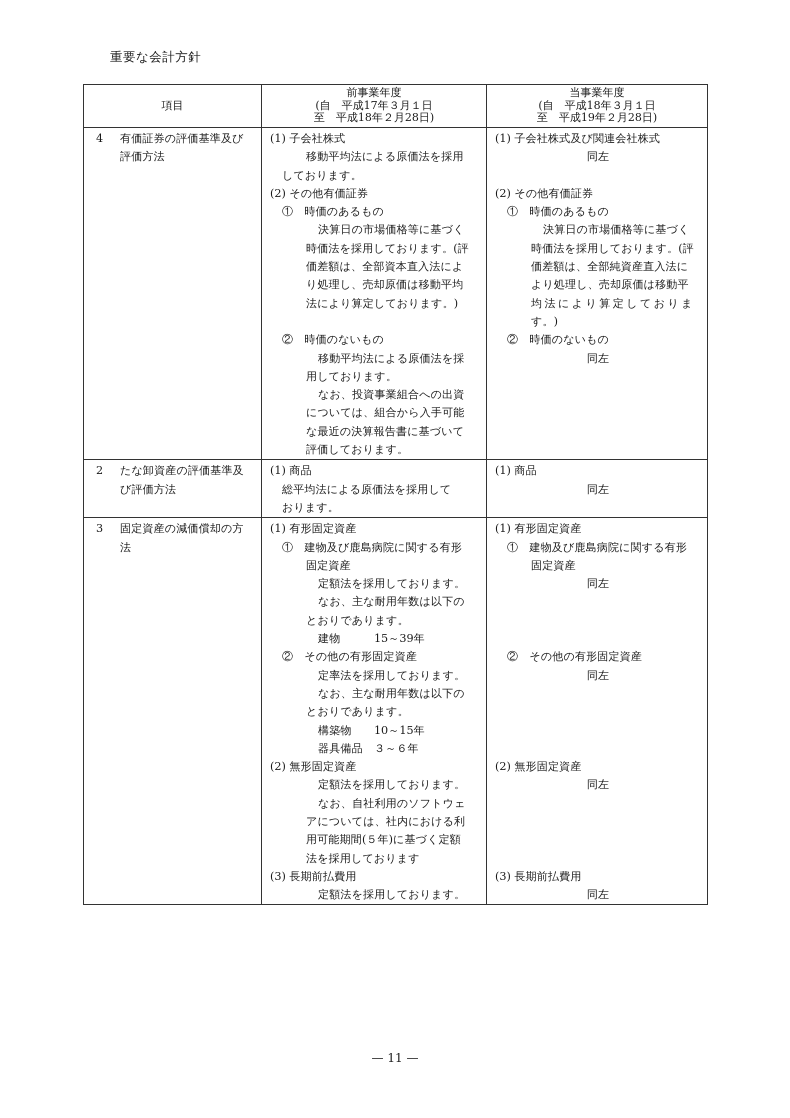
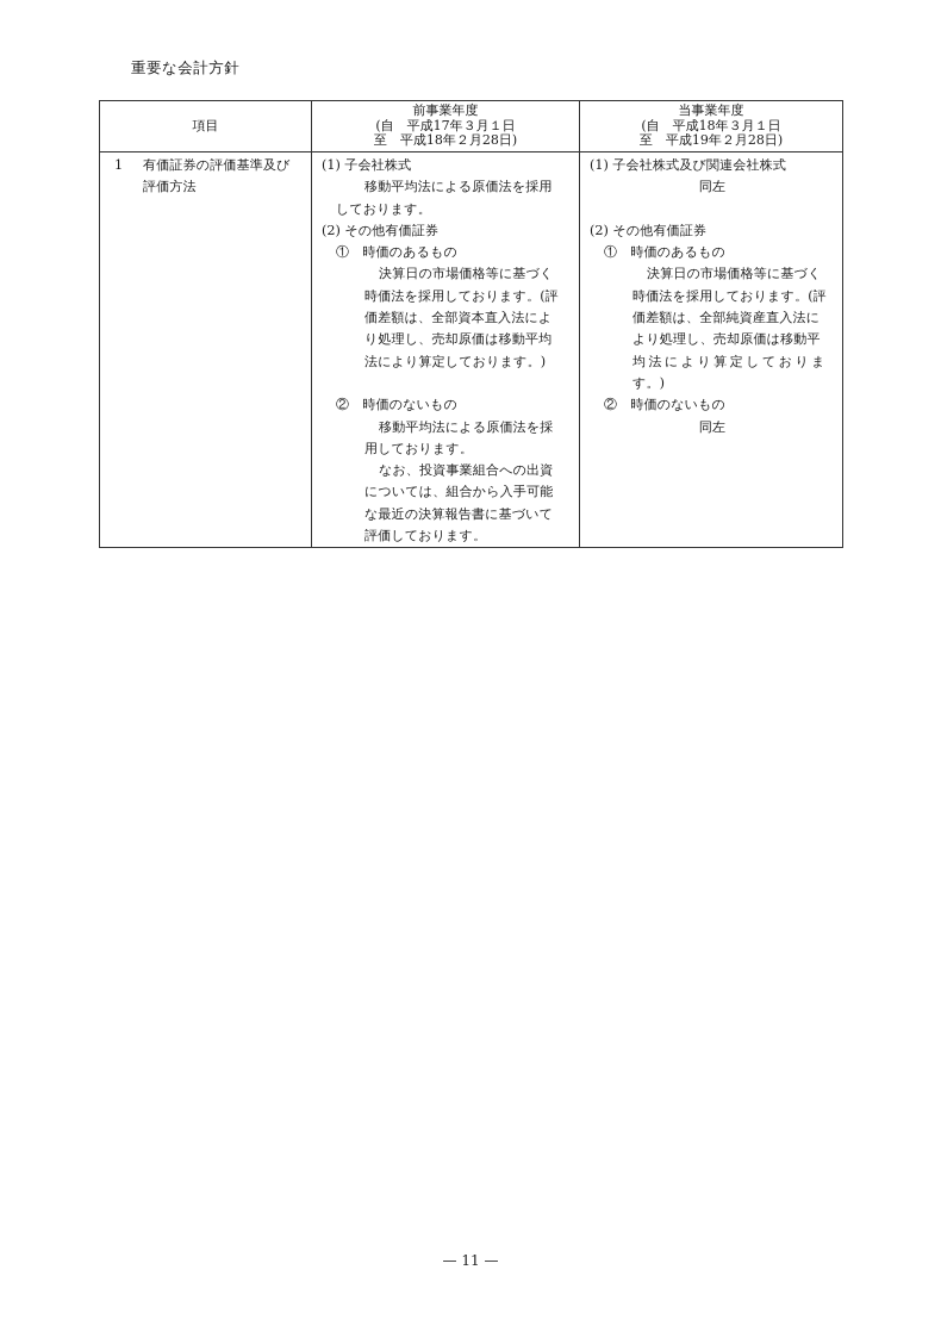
  重要な会計方針
  項目	前事業年度 (自 平成17年３月１日 至 平成18年２月28日)	当事業年度 (自 平成18年３月１日 至 平成19年２月28日)
- 4 有価証券の評価基準及び評価方法	(1) 子会社株式移動平均法による原価法を採用しております。(2) その他有価証券① 時価のあるもの決算日の市場価格等に基づく時価法を採用しております。(評価差額は、全部資本直入法により処理し、売却原価は移動平均法により算定しております。)② 時価のないもの移動平均法による原価法を採用しております。なお、投資事業組合への出資については、組合から入手可能な最近の決算報告書に基づいて評価しております。	(1) 子会社株式及び関連会社株式同左(2) その他有価証券① 時価のあるもの決算日の市場価格等に基づく時価法を採用しております。(評価差額は、全部純資産直入法により処理し、売却原価は移動平均法により算定しております。)② 時価のないもの同左
+ 1 有価証券の評価基準及び評価方法	(1) 子会社株式移動平均法による原価法を採用しております。(2) その他有価証券① 時価のあるもの決算日の市場価格等に基づく時価法を採用しております。(評価差額は、全部資本直入法により処理し、売却原価は移動平均法により算定しております。)② 時価のないもの移動平均法による原価法を採用しております。なお、投資事業組合への出資については、組合から入手可能な最近の決算報告書に基づいて評価しております。	(1) 子会社株式及び関連会社株式同左(2) その他有価証券① 時価のあるもの決算日の市場価格等に基づく時価法を採用しております。(評価差額は、全部純資産直入法により処理し、売却原価は移動平均法により算定しております。)② 時価のないもの同左
- 2 たな卸資産の評価基準及び評価方法	(1) 商品総平均法による原価法を採用しております。	(1) 商品同左
- 3 固定資産の減価償却の方法	(1) 有形固定資産① 建物及び鹿島病院に関する有形固定資産定額法を採用しております。なお、主な耐用年数は以下のとおりであります。建物 15～39年② その他の有形固定資産定率法を採用しております。なお、主な耐用年数は以下のとおりであります。構築物 10～15年器具備品 ３～６年(2) 無形固定資産定額法を採用しております。なお、自社利用のソフトウェアについては、社内における利用可能期間(５年)に基づく定額法を採用しております(3) 長期前払費用定額法を採用しております。	(1) 有形固定資産① 建物及び鹿島病院に関する有形固定資産同左② その他の有形固定資産同左(2) 無形固定資産同左(3) 長期前払費用同左
  — 11 —
